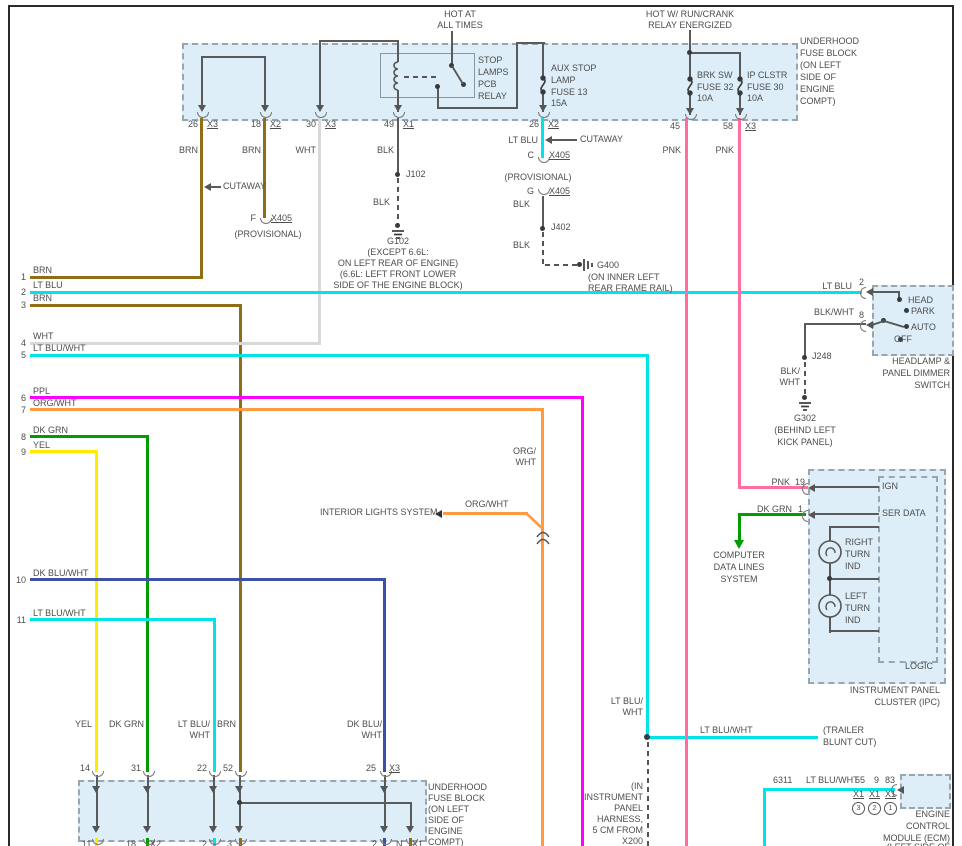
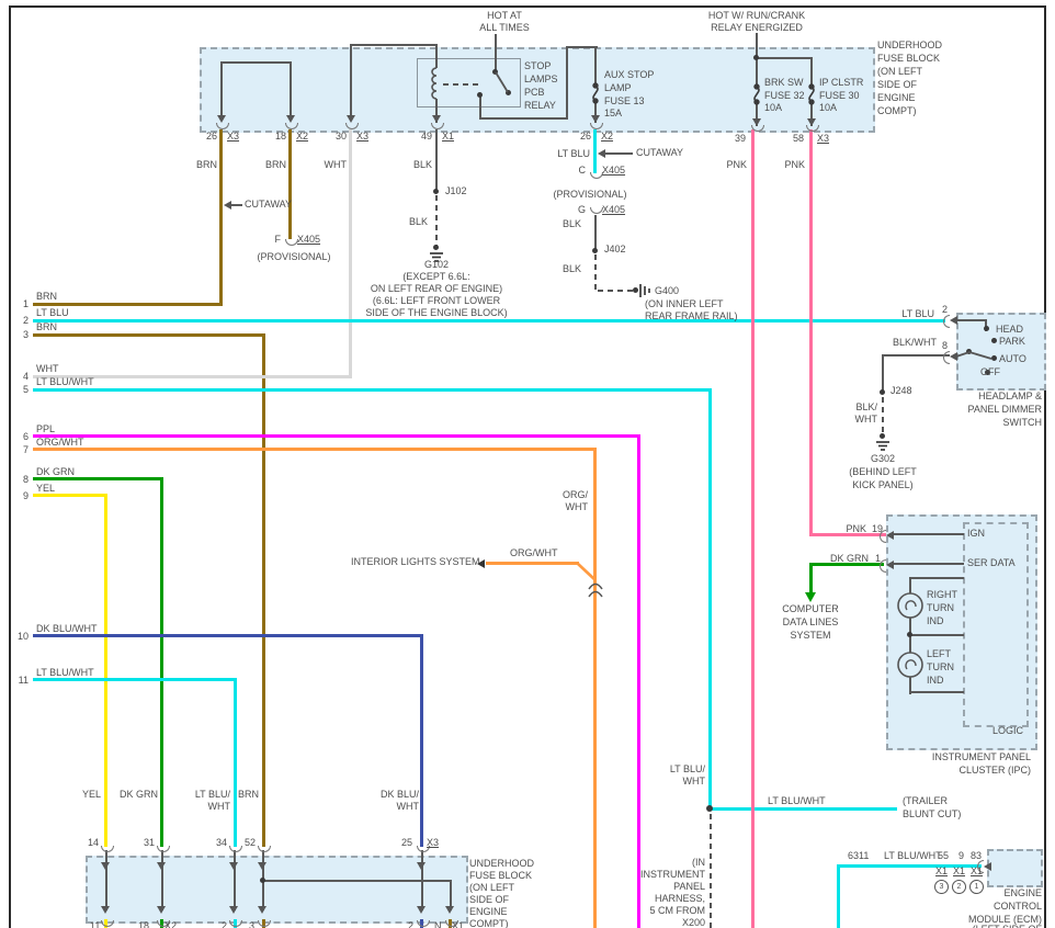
  HOT AT
  ALL TIMES
  HOT W/ RUN/CRANK
  RELAY ENERGIZED
  UNDERHOOD
  FUSE BLOCK
  (ON LEFT
  SIDE OF
  ENGINE
  COMPT)
  STOP
  LAMPS
  PCB
  RELAY
  AUX STOP
  LAMP
  FUSE 13
  15A
  BRK SW
  FUSE 32
  10A
  IP CLSTR
  FUSE 30
  10A
  26
  X3
  18
  X2
  30
  X3
  49
  X1
  26
  X2
- 45
+ 39
  58
  X3
  BRN
  BRN
  WHT
  BLK
  LT BLU
  PNK
  PNK
  CUTAWAY
  CUTAWAY
  C
  X405
  (PROVISIONAL)
  G
  X405
  F
  X405
  (PROVISIONAL)
  J102
  BLK
  G102
  (EXCEPT 6.6L:
  ON LEFT REAR OF ENGINE)
  (6.6L: LEFT FRONT LOWER
  SIDE OF THE ENGINE BLOCK)
  BLK
  J402
  BLK
  G400
  (ON INNER LEFT
  REAR FRAME RAIL)
  J248
  BLK/
  WHT
  G302
  (BEHIND LEFT
  KICK PANEL)
  1
  BRN
  2
  LT BLU
  3
  BRN
  4
  WHT
  5
  LT BLU/WHT
  6
  PPL
  7
  ORG/WHT
  8
  DK GRN
  9
  YEL
  10
  DK BLU/WHT
  11
  LT BLU/WHT
  LT BLU
  2
  BLK/WHT
  8
  HEAD
  PARK
  AUTO
  OFF
  HEADLAMP &
  PANEL DIMMER
  SWITCH
  PNK
  19
  DK GRN
  1
  IGN
  SER DATA
  RIGHT
  TURN
  IND
  LEFT
  TURN
  IND
  LOGIC
  INSTRUMENT PANEL
  CLUSTER (IPC)
  COMPUTER
  DATA LINES
  SYSTEM
  INTERIOR LIGHTS SYSTEM
  ORG/WHT
  ORG/
  WHT
  LT BLU/
  WHT
  LT BLU/WHT
  (TRAILER
  BLUNT CUT)
  (IN
  INSTRUMENT
  PANEL
  HARNESS,
  5 CM FROM
  X200
  YEL
  DK GRN
  LT BLU/
  WHT
  BRN
  DK BLU/
  WHT
  14
  31
- 22
+ 34
  52
  25
  X3
  UNDERHOOD
  FUSE BLOCK
  (ON LEFT
  SIDE OF
  ENGINE
  COMPT)
  11
  18
  X2
  2
  3
  2
  N
  X1
  6311
  LT BLU/WHT
  55
  9
  83
  X1
  X1
  X1
  ENGINE
  CONTROL
  MODULE (ECM)
